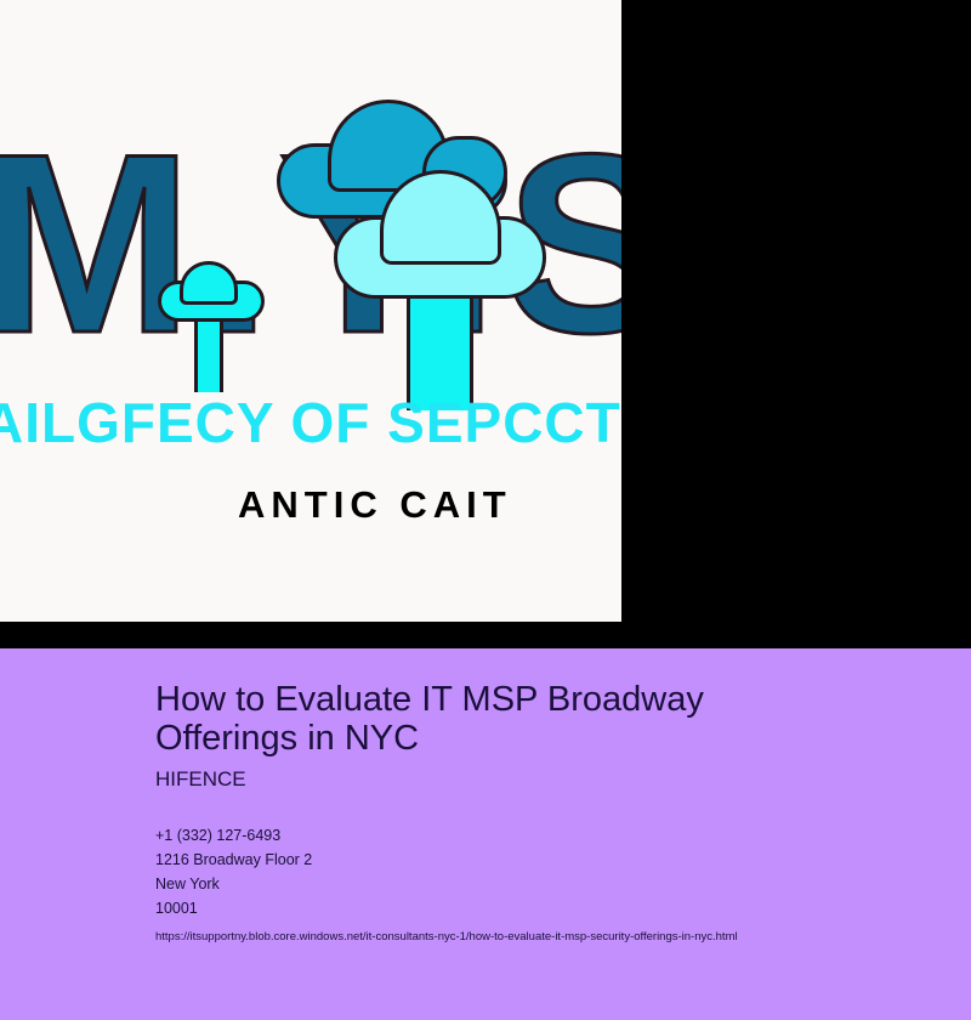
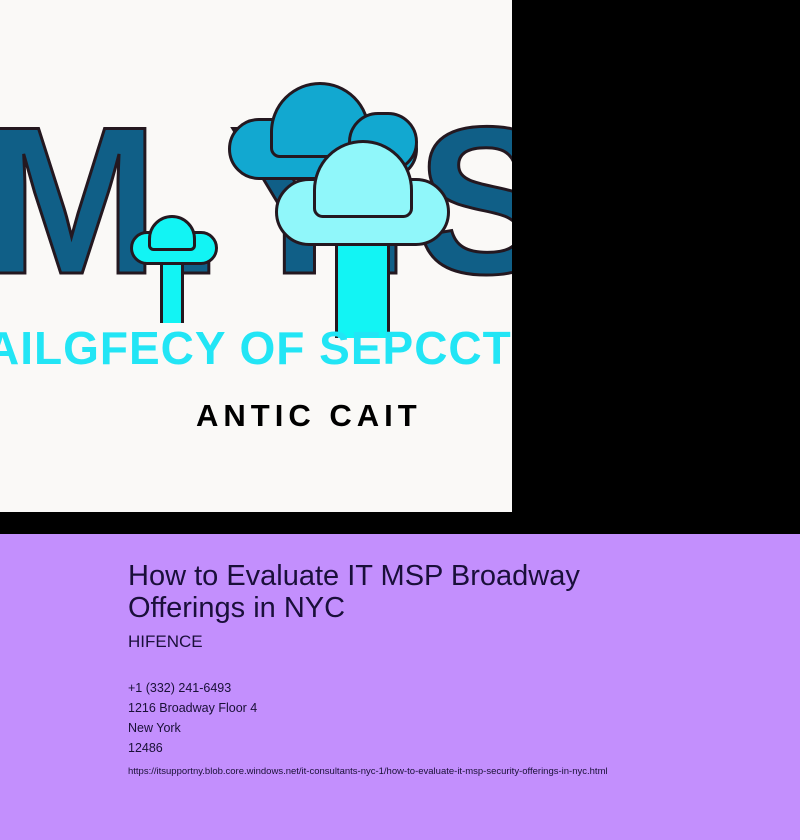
  AILGFECY OF SEPCCT
  ANTIC CAIT
  How to Evaluate IT MSP Broadway Offerings in NYC
  HIFENCE
- +1 (332) 127-6493
+ +1 (332) 241-6493
- 1216 Broadway Floor 2
+ 1216 Broadway Floor 4
  New York
- 10001
+ 12486
  https://itsupportny.blob.core.windows.net/it-consultants-nyc-1/how-to-evaluate-it-msp-security-offerings-in-nyc.html
